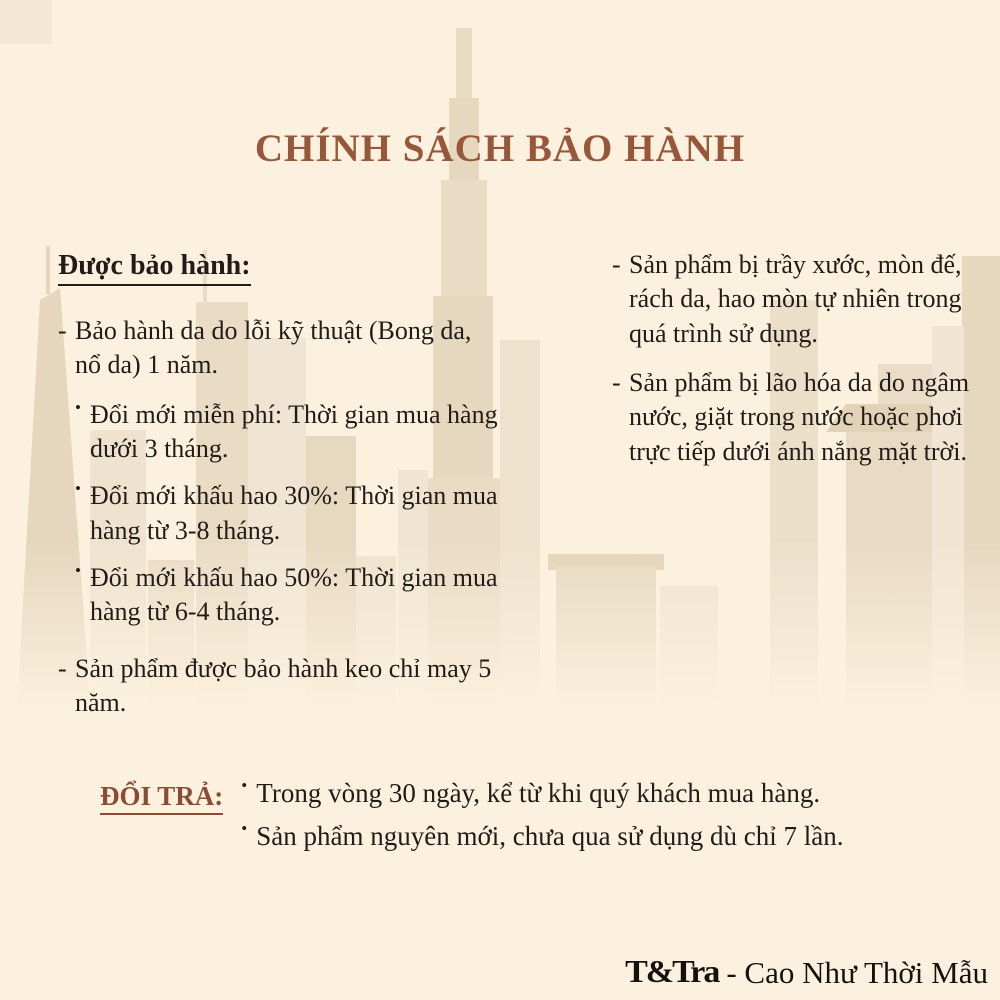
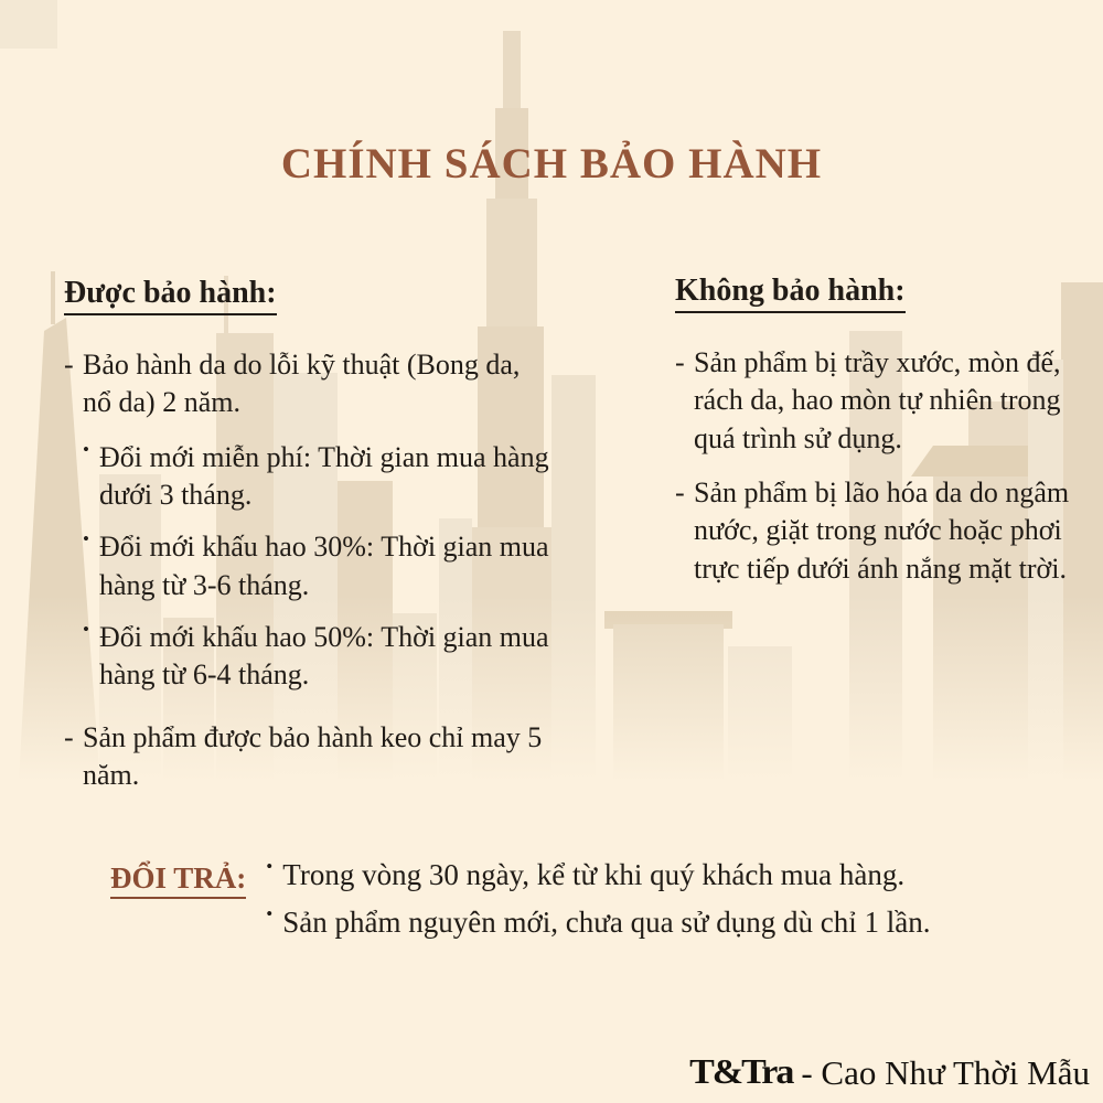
  CHÍNH SÁCH BẢO HÀNH
  Được bảo hành:
  -
- Bảo hành da do lỗi kỹ thuật (Bong da, nổ da) 1 năm.
+ Bảo hành da do lỗi kỹ thuật (Bong da, nổ da) 2 năm.
  •
  Đổi mới miễn phí: Thời gian mua hàng dưới 3 tháng.
  •
- Đổi mới khấu hao 30%: Thời gian mua hàng từ 3-8 tháng.
+ Đổi mới khấu hao 30%: Thời gian mua hàng từ 3-6 tháng.
  •
  Đổi mới khấu hao 50%: Thời gian mua hàng từ 6-4 tháng.
  -
  Sản phẩm được bảo hành keo chỉ may 5 năm.
+ Không bảo hành:
  -
  Sản phẩm bị trầy xước, mòn đế, rách da, hao mòn tự nhiên trong quá trình sử dụng.
  -
  Sản phẩm bị lão hóa da do ngâm nước, giặt trong nước hoặc phơi trực tiếp dưới ánh nắng mặt trời.
  ĐỔI TRẢ:
  •
  Trong vòng 30 ngày, kể từ khi quý khách mua hàng.
  •
- Sản phẩm nguyên mới, chưa qua sử dụng dù chỉ 7 lần.
+ Sản phẩm nguyên mới, chưa qua sử dụng dù chỉ 1 lần.
  T&Tra
  - Cao Như Thời Mẫu
